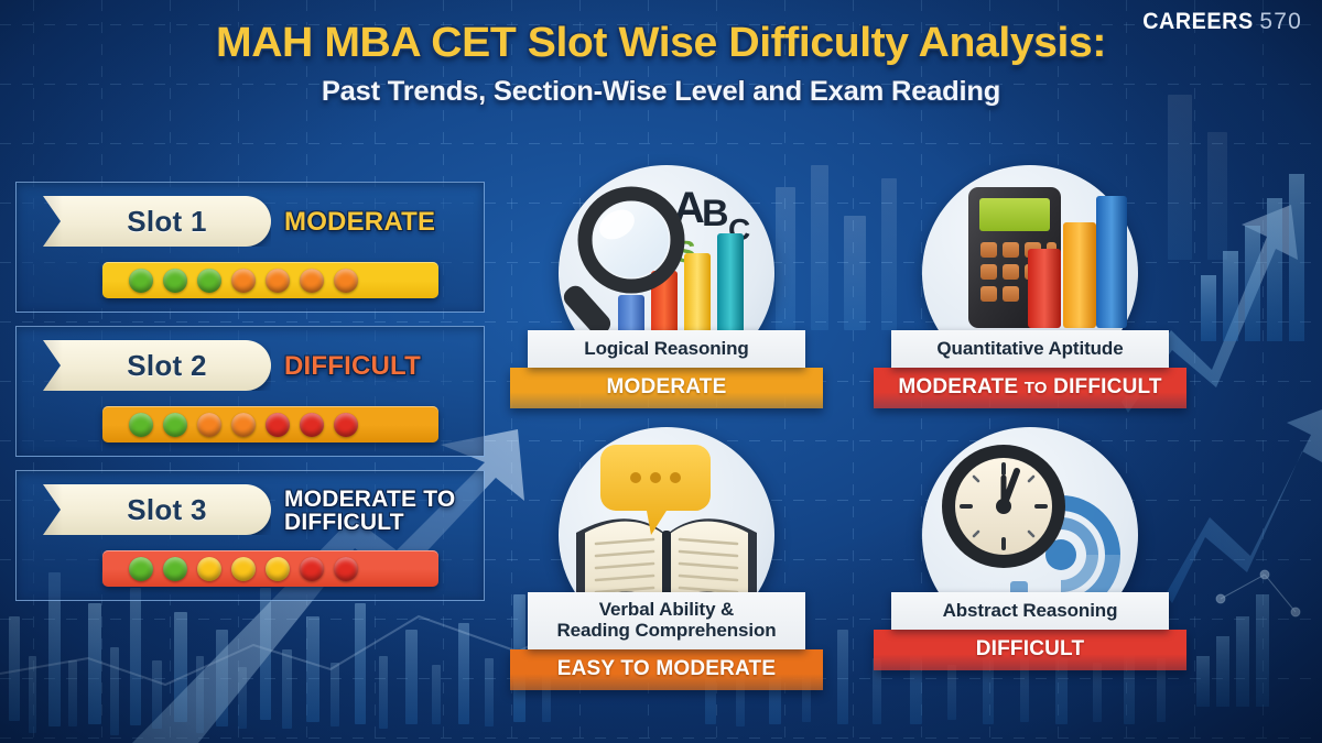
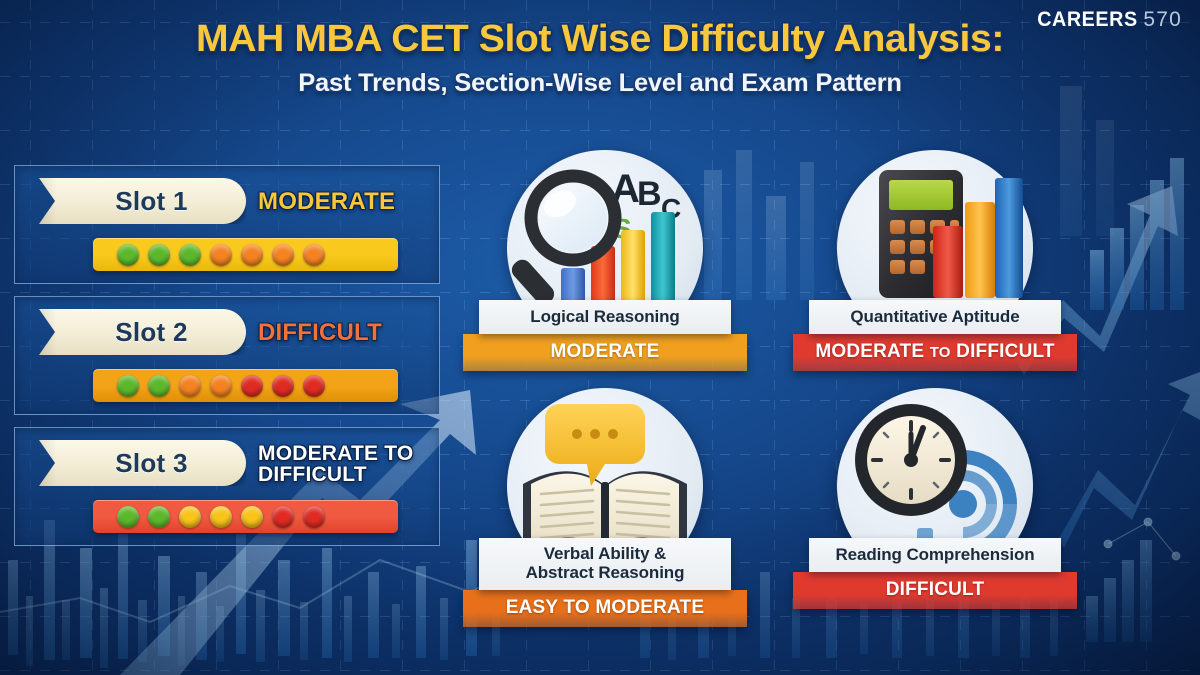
  CAREERS
  570
  MAH MBA CET Slot Wise Difficulty Analysis:
- Past Trends, Section-Wise Level and Exam Reading
+ Past Trends, Section-Wise Level and Exam Pattern
  Slot 1
  MODERATE
  Slot 2
  DIFFICULT
  Slot 3
  MODERATE TO
  DIFFICULT
  A
  B
  C
  S
  Logical Reasoning
  MODERATE
  Quantitative Aptitude
  MODERATE TO DIFFICULT
  Verbal Ability &
- Reading Comprehension
+ Abstract Reasoning
  EASY TO MODERATE
- Abstract Reasoning
+ Reading Comprehension
  DIFFICULT
